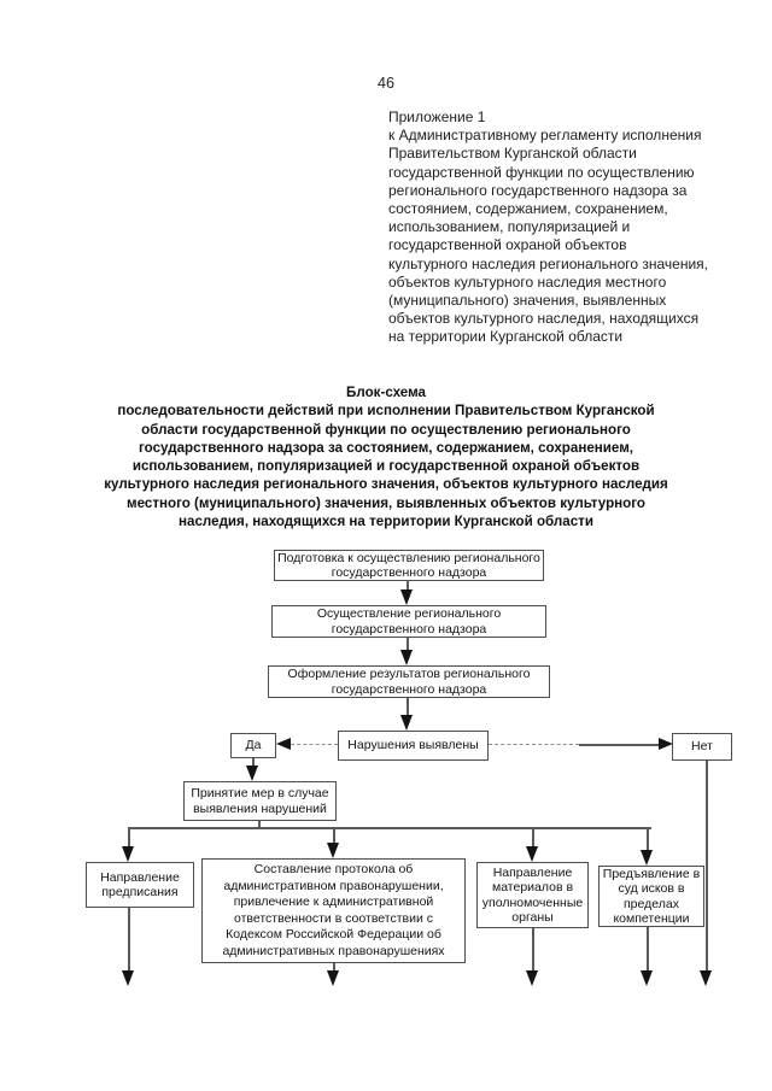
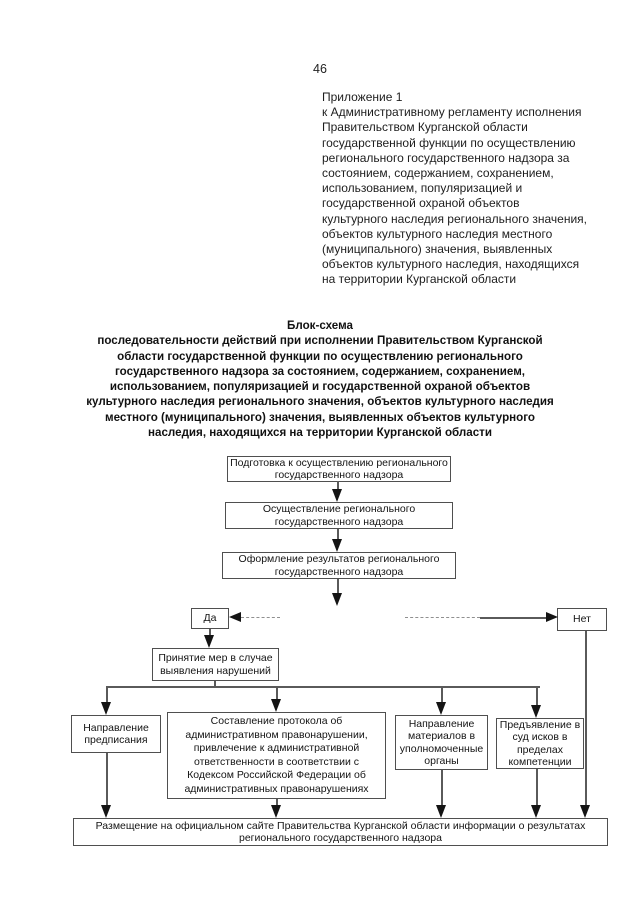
  46
  Приложение 1
  к Административному регламенту исполнения
  Правительством Курганской области
  государственной функции по осуществлению
  регионального государственного надзора за
  состоянием, содержанием, сохранением,
  использованием, популяризацией и
  государственной охраной объектов
  культурного наследия регионального значения,
  объектов культурного наследия местного
  (муниципального) значения, выявленных
  объектов культурного наследия, находящихся
  на территории Курганской области
  Блок-схема
  последовательности действий при исполнении Правительством Курганской
  области государственной функции по осуществлению регионального
  государственного надзора за состоянием, содержанием, сохранением,
  использованием, популяризацией и государственной охраной объектов
  культурного наследия регионального значения, объектов культурного наследия
  местного (муниципального) значения, выявленных объектов культурного
  наследия, находящихся на территории Курганской области
  Подготовка к осуществлению регионального
  государственного надзора
  Осуществление регионального
  государственного надзора
  Оформление результатов регионального
  государственного надзора
- Нарушения выявлены
  Да
  Нет
  Принятие мер в случае
  выявления нарушений
  Направление
  предписания
  Составление протокола об
  административном правонарушении,
  привлечение к административной
  ответственности в соответствии с
  Кодексом Российской Федерации об
  административных правонарушениях
  Направление
  материалов в
  уполномоченные
  органы
  Предъявление в
  суд исков в
  пределах
  компетенции
+ Размещение на официальном сайте Правительства Курганской области информации о результатах
+ регионального государственного надзора
